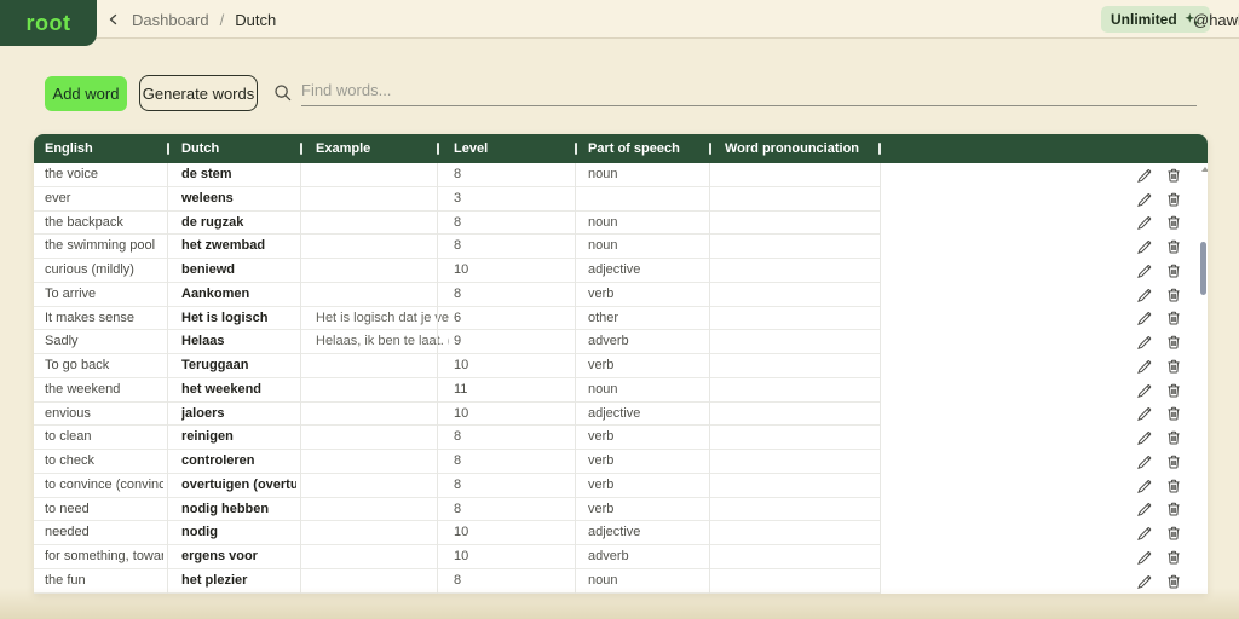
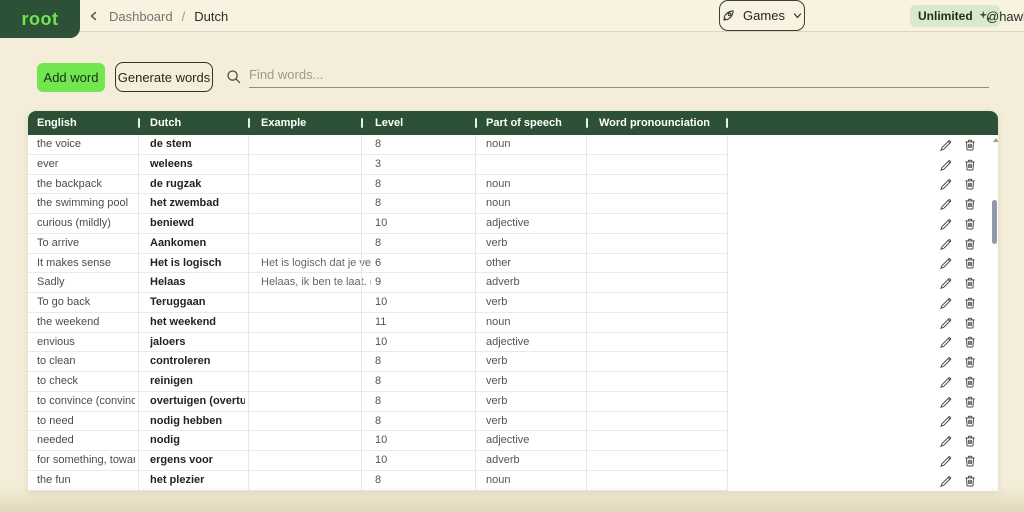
  Dashboard
  /
  Dutch
+ Games
  Unlimited
  @haw
  root
  Add word
  Generate words
  Find words...
  English
  Dutch
  Example
  Level
  Part of speech
  Word pronounciation
  the voice
  de stem
  8
  noun
  ever
  weleens
  3
  the backpack
  de rugzak
  8
  noun
  the swimming pool
  het zwembad
  8
  noun
  curious (mildly)
  beniewd
  10
  adjective
  To arrive
  Aankomen
  8
  verb
  It makes sense
  Het is logisch
  Het is logisch dat je ve
  6
  other
  Sadly
  Helaas
  Helaas, ik ben te laat.
  9
  adverb
  To go back
  Teruggaan
  10
  verb
  the weekend
  het weekend
  11
  noun
  envious
  jaloers
  10
  adjective
  to clean
- reinigen
+ controleren
  8
  verb
  to check
- controleren
+ reinigen
  8
  verb
  to convince (convinc
  overtuigen (overtu
  8
  verb
  to need
  nodig hebben
  8
  verb
  needed
  nodig
  10
  adjective
  for something, towar
  ergens voor
  10
  adverb
  the fun
  het plezier
  8
  noun
